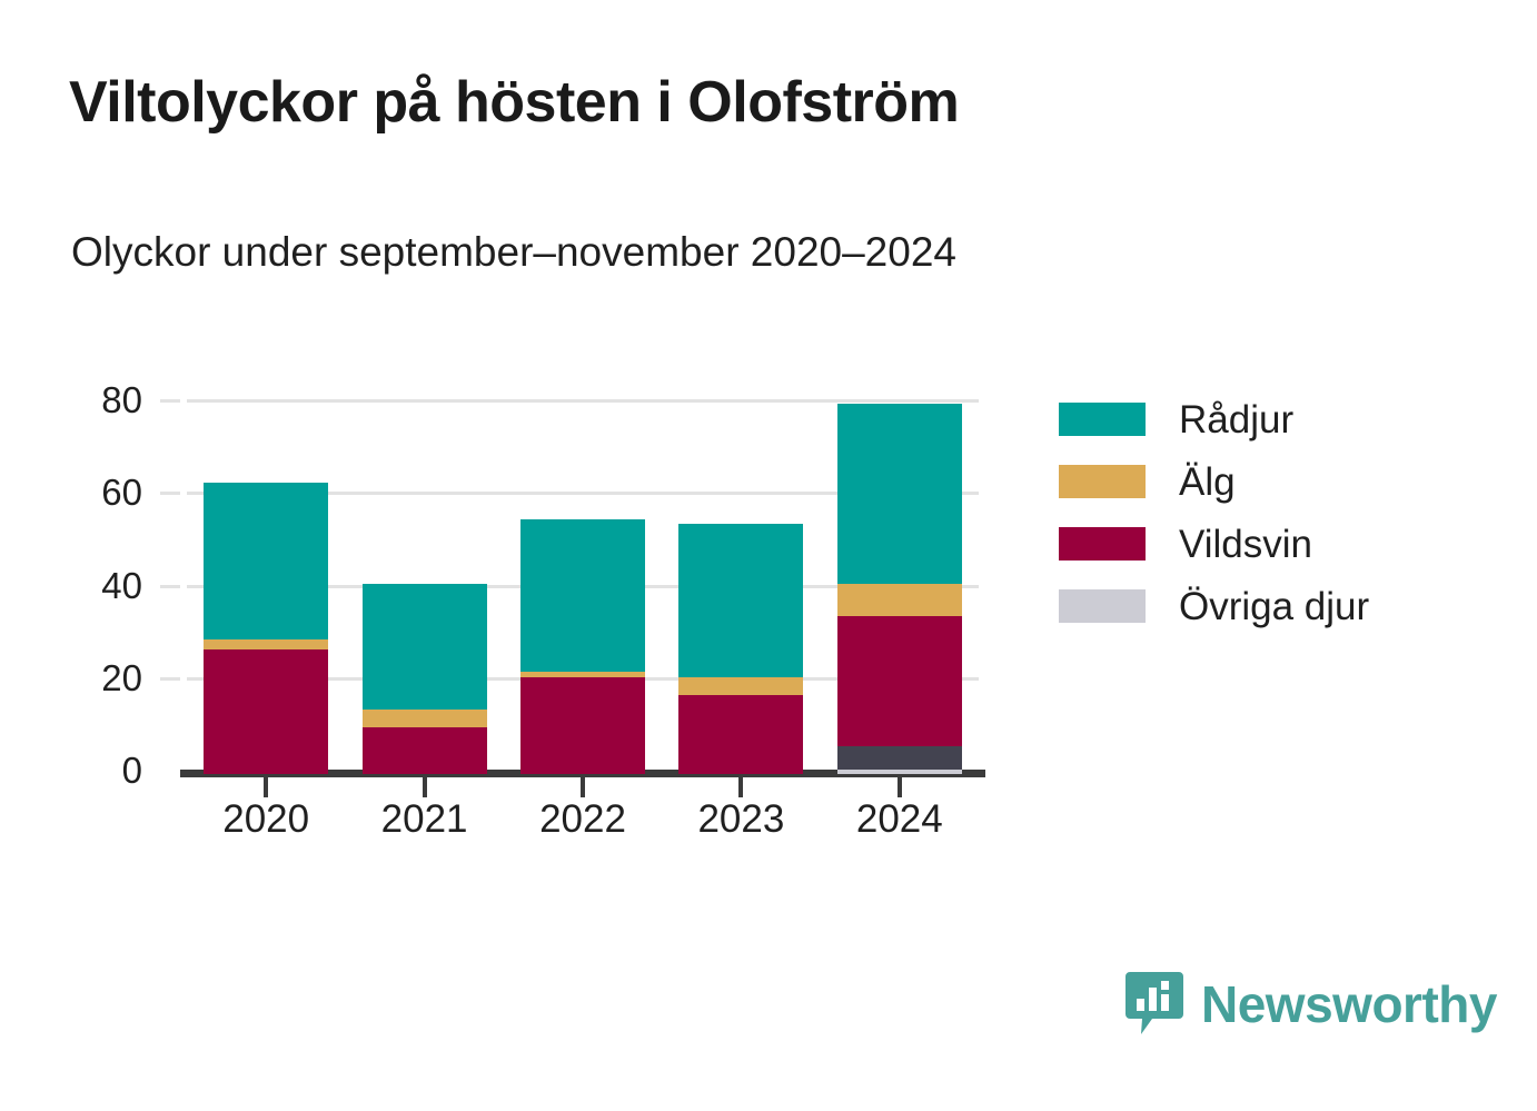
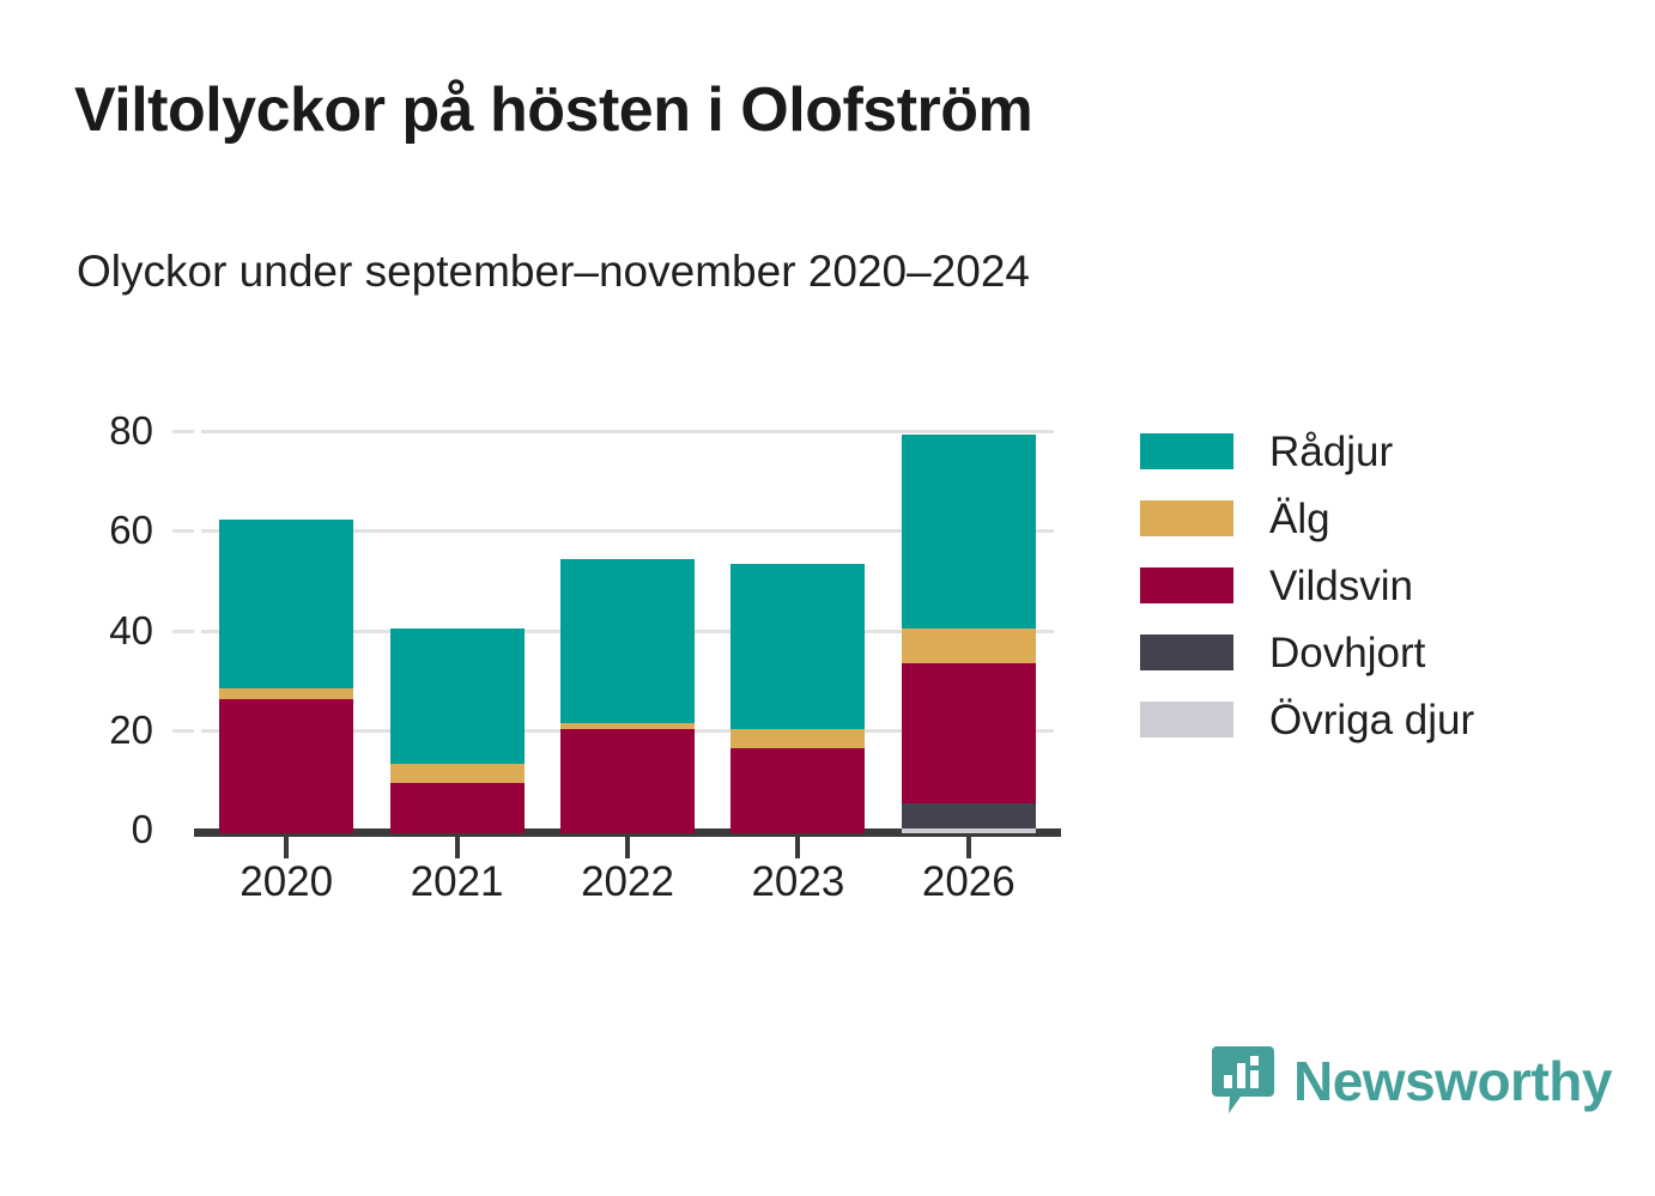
  Viltolyckor på hösten i Olofström
  Olyckor under september–november 2020–2024
  0
  20
  40
  60
  80
  2020
  2021
  2022
  2023
- 2024
+ 2026
  Rådjur
  Älg
  Vildsvin
+ Dovhjort
  Övriga djur
  Newsworthy
